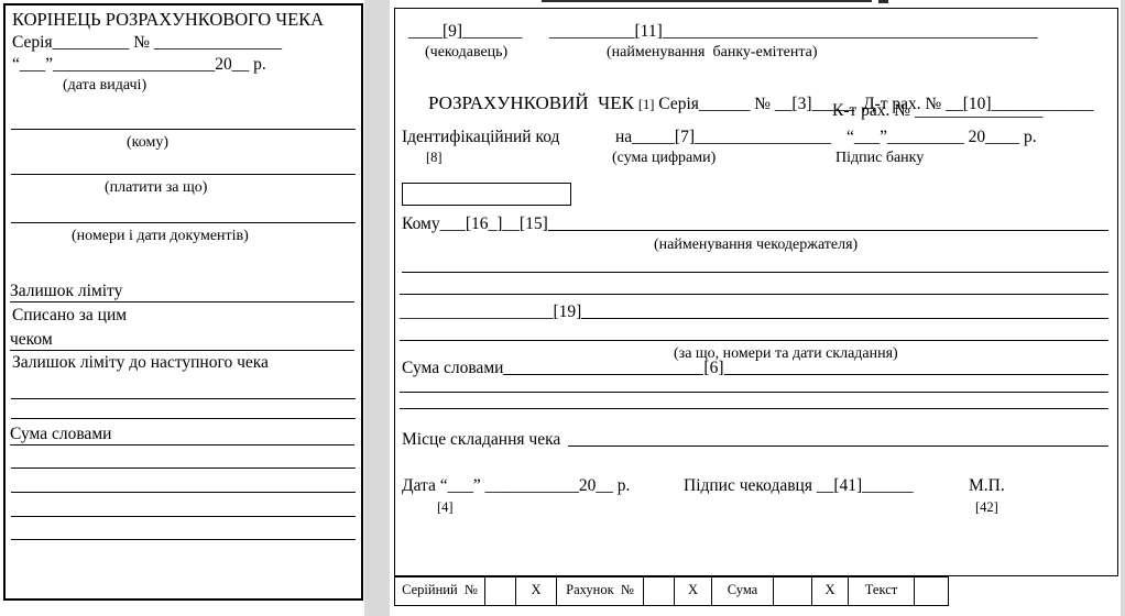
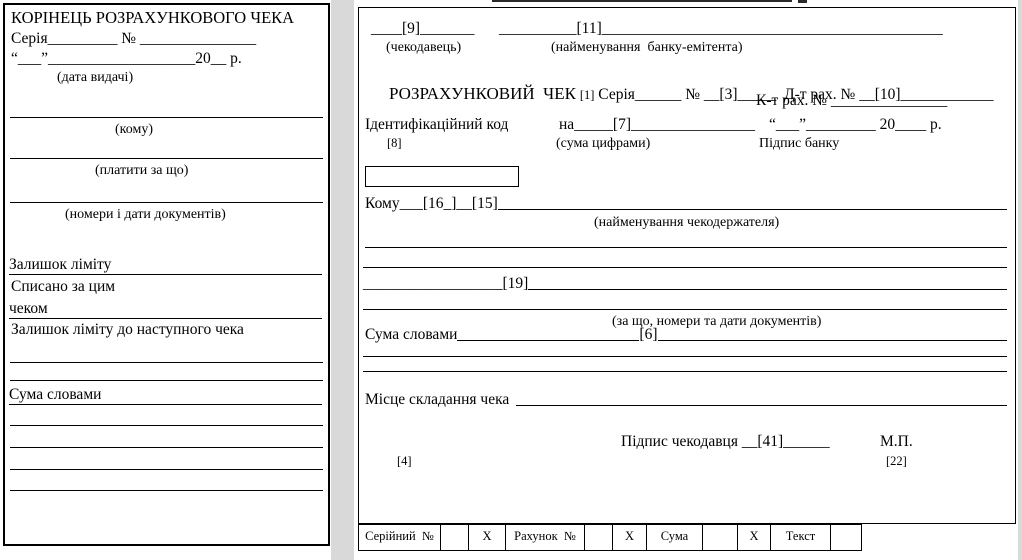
  КОРІНЕЦЬ РОЗРАХУНКОВОГО ЧЕКА
  Серія_________ № _______________
  “___”___________________20__ р.
  (дата видачі)
  (кому)
  (платити за що)
  (номери і дати документів)
  Залишок ліміту
  Списано за цим
  чеком
  Залишок ліміту до наступного чека
  Сума словами
  ____[9]_______
  (чекодавець)
  __________[11]____________________________________________
  (найменування банку-емітента)
  РОЗРАХУНКОВИЙ ЧЕК [1] Серія______ № __[3]_____ Д-т рах. № __[10]____________
  К-т рах. № _______________
  Ідентифікаційний код
  на_____[7]________________
  “___”_________ 20____ р.
  [8]
  (сума цифрами)
  Підпис банку
  Кому___[16_]__[15]
  (найменування чекодержателя)
  __________________[19]
- (за що, номери та дати складання)
+ (за що, номери та дати документів)
  Сума словами
  [6]
  Місце складання чека
- Дата “___” ___________20__ р.
  Підпис чекодавця __[41]______
  М.П.
  [4]
- [42]
+ [22]
  Серійний №
  X
  Рахунок №
  X
  Сума
  X
  Текст
